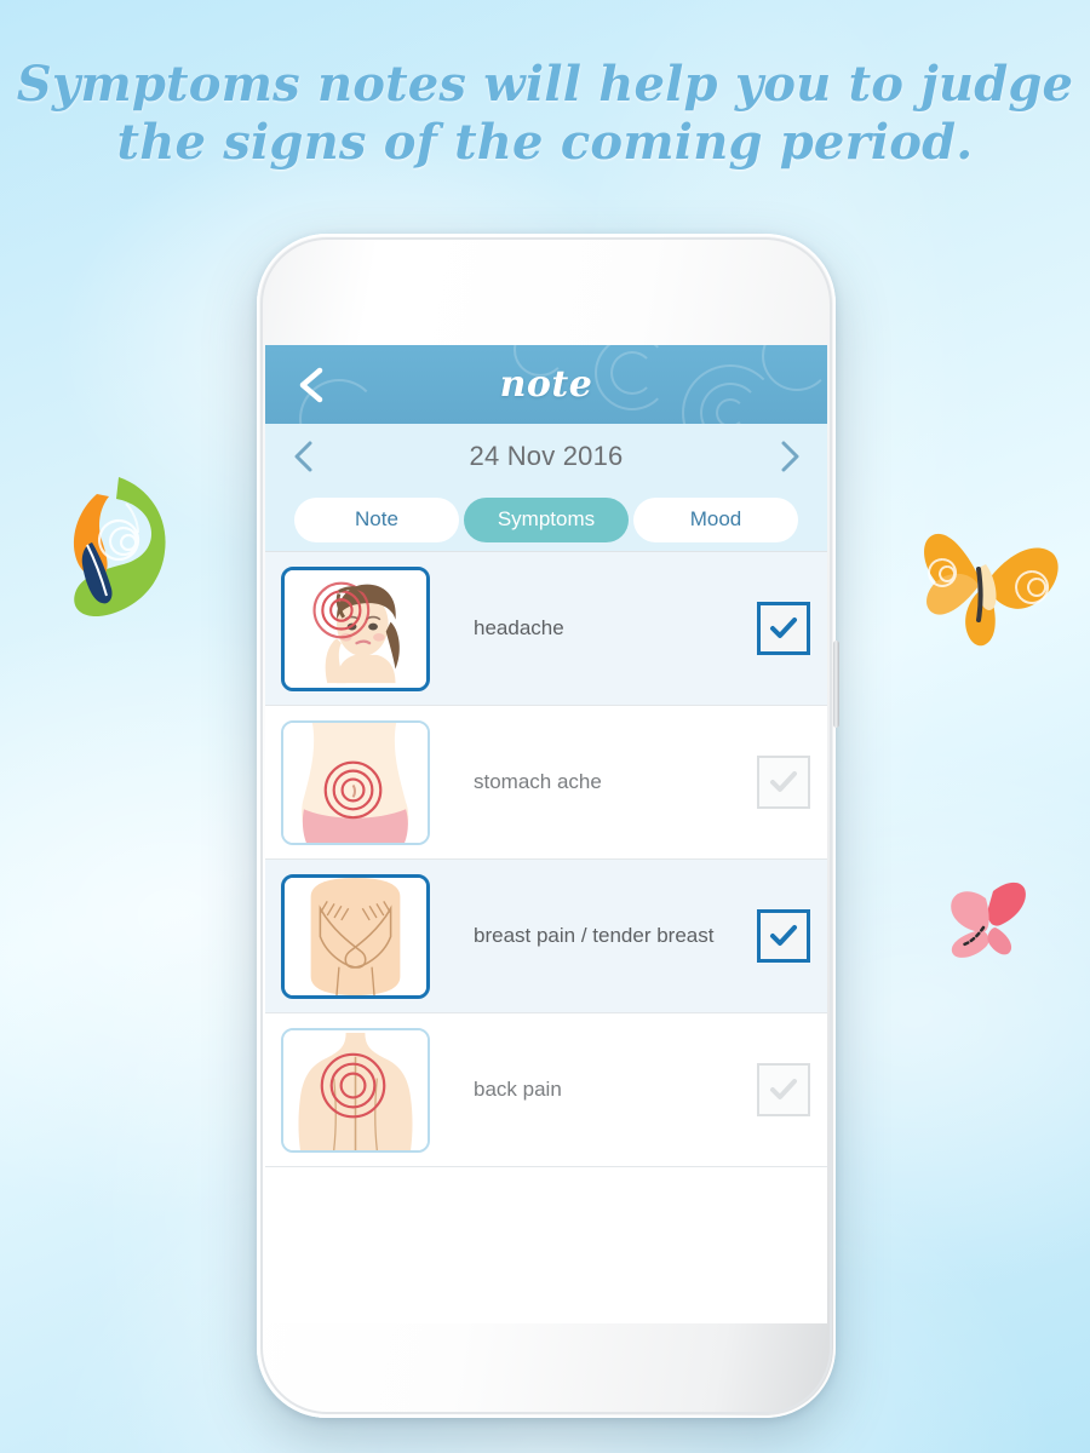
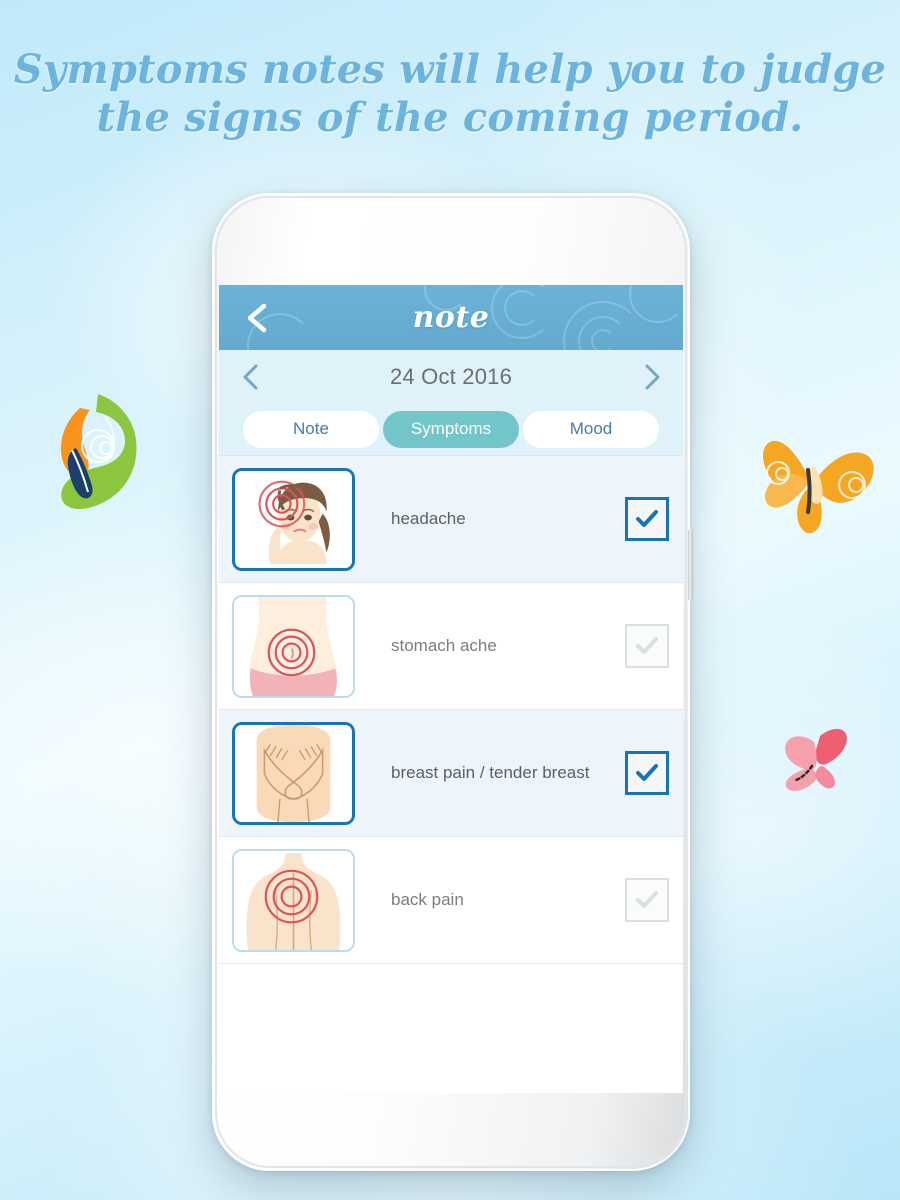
  Symptoms notes will help you to judge
  the signs of the coming period.
  note
- 24 Nov 2016
+ 24 Oct 2016
  Note
  Symptoms
  Mood
  headache
  stomach ache
  breast pain / tender breast
  back pain
